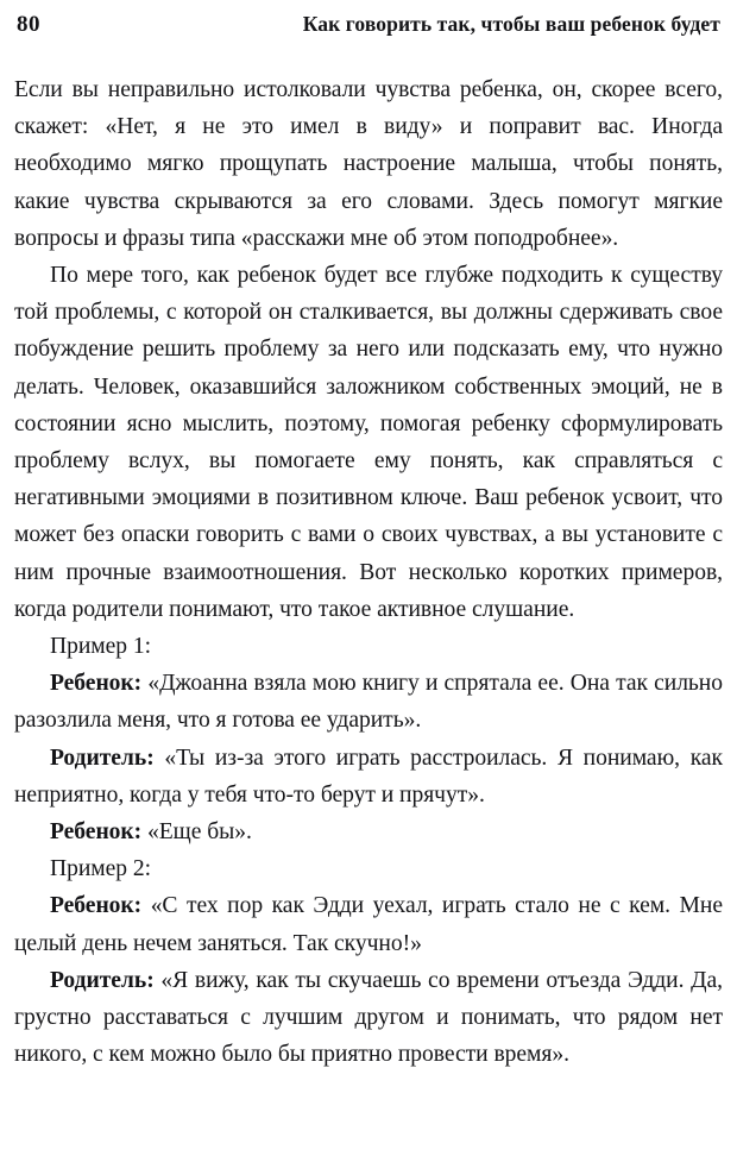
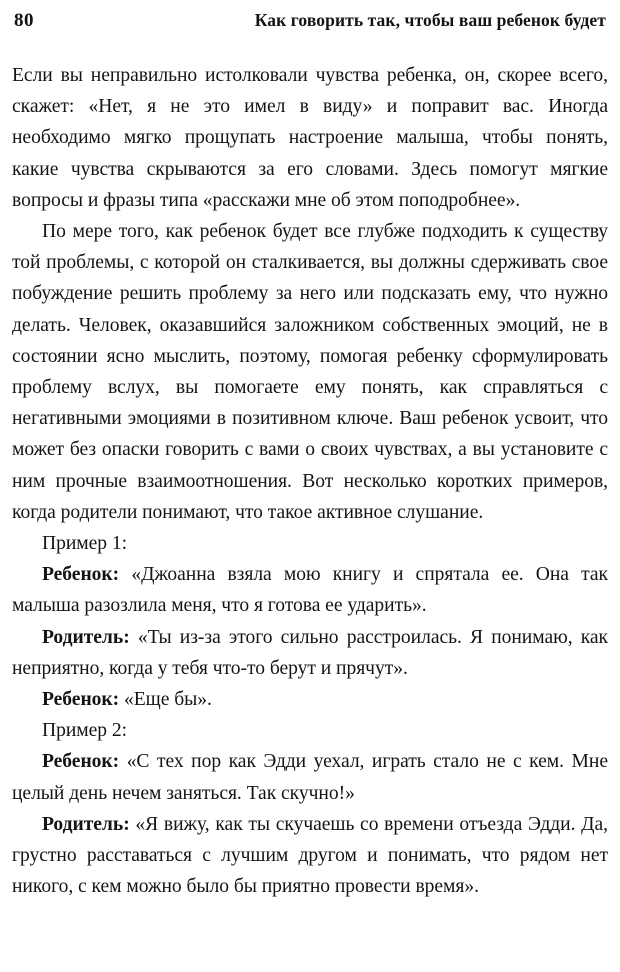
  80
  Как говорить так, чтобы ваш ребенок будет
  Если вы неправильно истолковали чувства ребенка, он, скорее всего, скажет: «Нет, я не это имел в виду» и поправит вас. Иногда необходимо мягко прощупать настроение малыша, чтобы понять, какие чувства скрываются за его словами. Здесь помогут мягкие вопросы и фразы типа «расскажи мне об этом поподробнее».
  По мере того, как ребенок будет все глубже подходить к существу той проблемы, с которой он сталкивается, вы должны сдерживать свое побуждение решить проблему за него или подсказать ему, что нужно делать. Человек, оказавшийся заложником собственных эмоций, не в состоянии ясно мыслить, поэтому, помогая ребенку сформулировать проблему вслух, вы помогаете ему понять, как справляться с негативными эмоциями в позитивном ключе. Ваш ребенок усвоит, что может без опаски говорить с вами о своих чувствах, а вы установите с ним прочные взаимоотношения. Вот несколько коротких примеров, когда родители понимают, что такое активное слушание.
  Пример 1:
- Ребенок: «Джоанна взяла мою книгу и спрятала ее. Она так сильно разозлила меня, что я готова ее ударить».
+ Ребенок: «Джоанна взяла мою книгу и спрятала ее. Она так малыша разозлила меня, что я готова ее ударить».
- Родитель: «Ты из-за этого играть расстроилась. Я понимаю, как неприятно, когда у тебя что-то берут и прячут».
+ Родитель: «Ты из-за этого сильно расстроилась. Я понимаю, как неприятно, когда у тебя что-то берут и прячут».
  Ребенок: «Еще бы».
  Пример 2:
  Ребенок: «С тех пор как Эдди уехал, играть стало не с кем. Мне целый день нечем заняться. Так скучно!»
  Родитель: «Я вижу, как ты скучаешь со времени отъезда Эдди. Да, грустно расставаться с лучшим другом и понимать, что рядом нет никого, с кем можно было бы приятно провести время».
